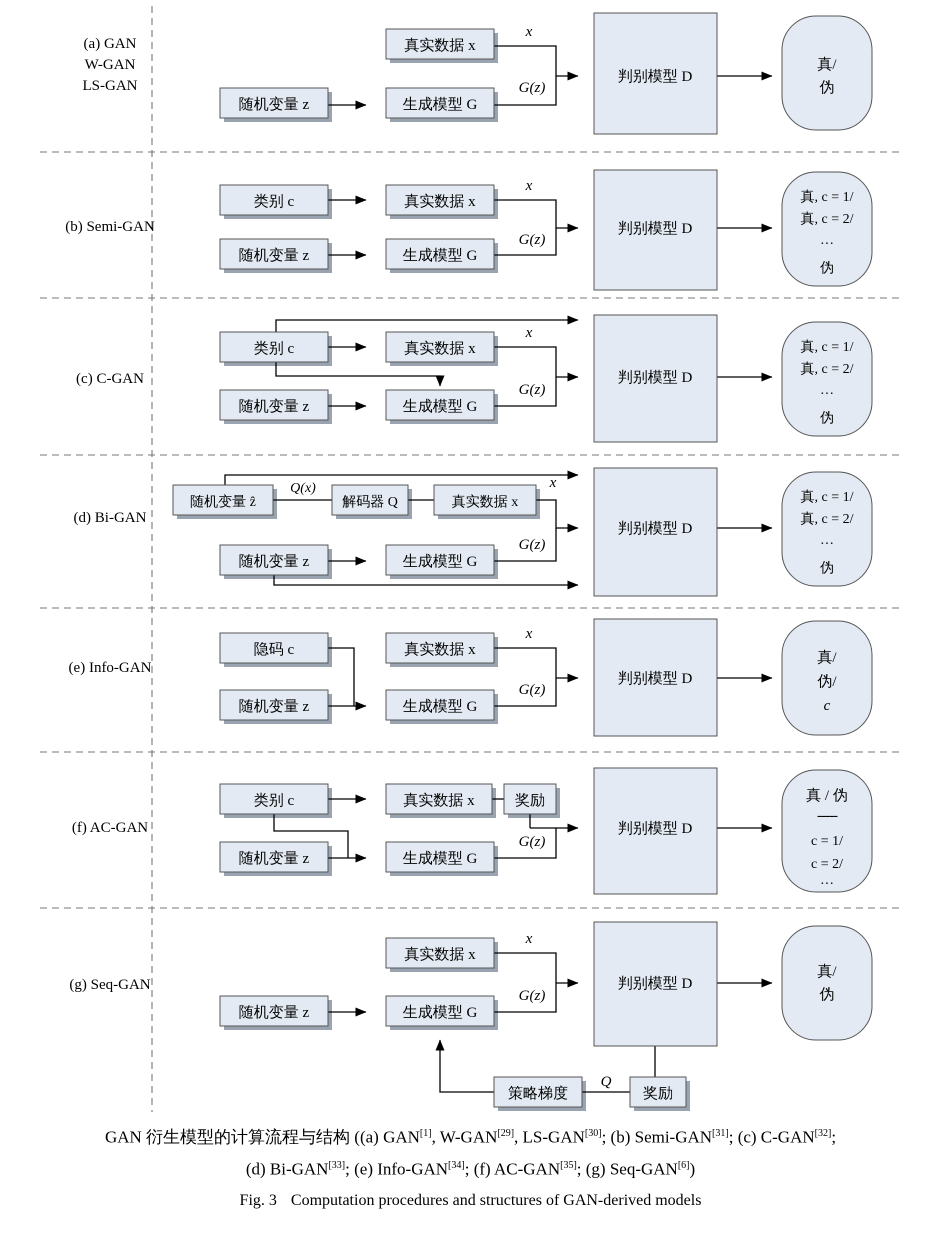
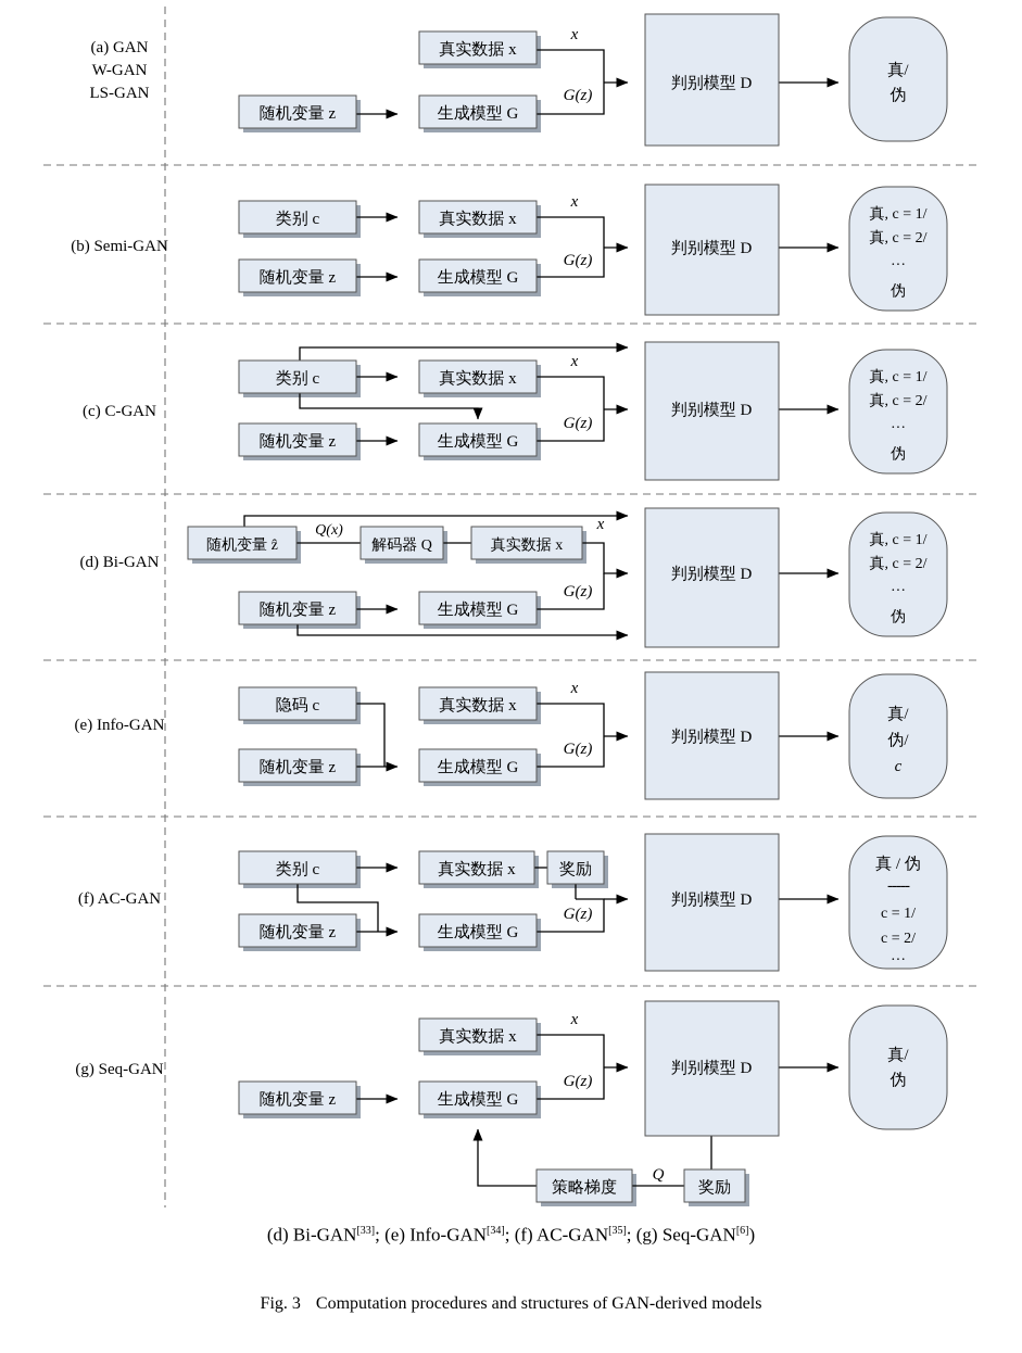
  (a) GAN
  W-GAN
  LS-GAN
  真实数据 x
  随机变量 z
  生成模型 G
  判别模型 D
  真/
  伪
  x
  G(z)
  (b) Semi-GAN
  类别 c
  真实数据 x
  随机变量 z
  生成模型 G
  判别模型 D
  真, c = 1/
  真, c = 2/
  ···
  伪
  x
  G(z)
  (c) C-GAN
  类别 c
  真实数据 x
  随机变量 z
  生成模型 G
  判别模型 D
  真, c = 1/
  真, c = 2/
  ···
  伪
  x
  G(z)
  (d) Bi-GAN
  随机变量 ẑ
  解码器 Q
  真实数据 x
  随机变量 z
  生成模型 G
  判别模型 D
  真, c = 1/
  真, c = 2/
  ···
  伪
  Q(x)
  x
  G(z)
  (e) Info-GAN
  隐码 c
  真实数据 x
  随机变量 z
  生成模型 G
  判别模型 D
  真/
  伪/
  c
  x
  G(z)
  (f) AC-GAN
  类别 c
  真实数据 x
  奖励
  随机变量 z
  生成模型 G
  判别模型 D
  真 / 伪
  -----
  c = 1/
  c = 2/
  ···
  G(z)
  (g) Seq-GAN
  真实数据 x
  随机变量 z
  生成模型 G
  判别模型 D
  真/
  伪
  策略梯度
  奖励
  x
  G(z)
  Q
- GAN 衍生模型的计算流程与结构 ((a) GAN[1], W-GAN[29], LS-GAN[30]; (b) Semi-GAN[31]; (c) C-GAN[32];
  (d) Bi-GAN[33]; (e) Info-GAN[34]; (f) AC-GAN[35]; (g) Seq-GAN[6])
  Fig. 3 Computation procedures and structures of GAN-derived models
